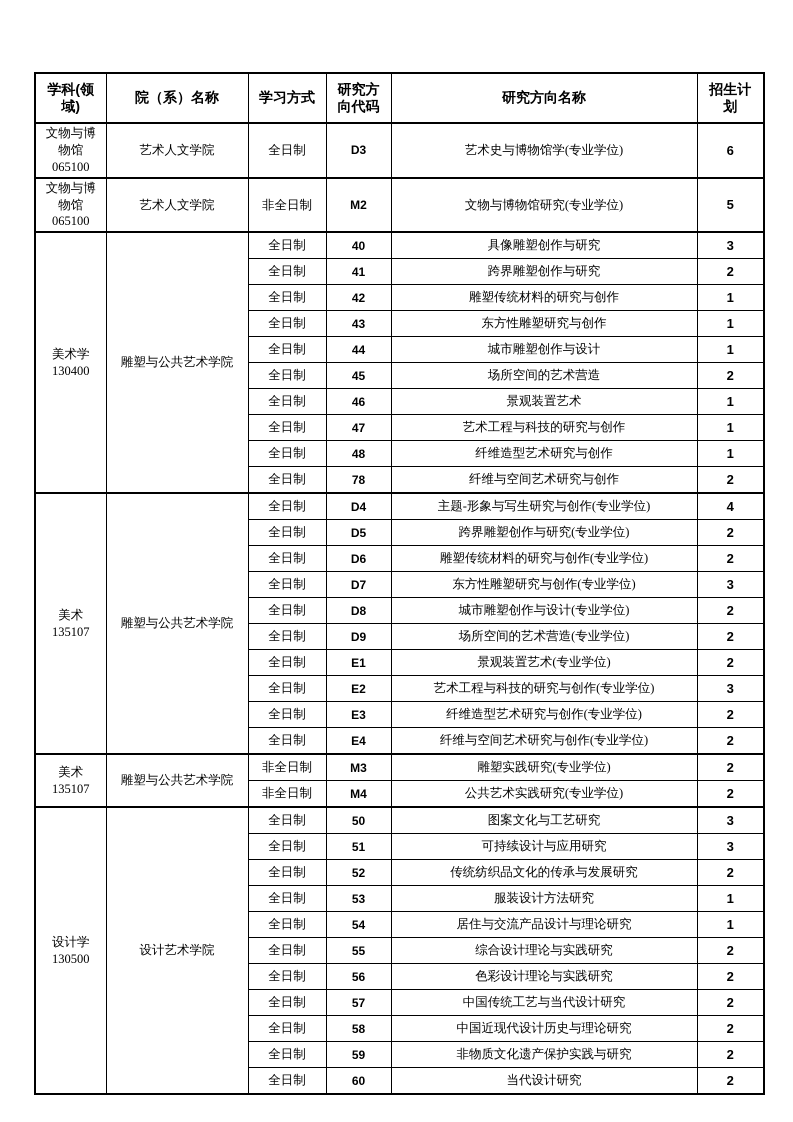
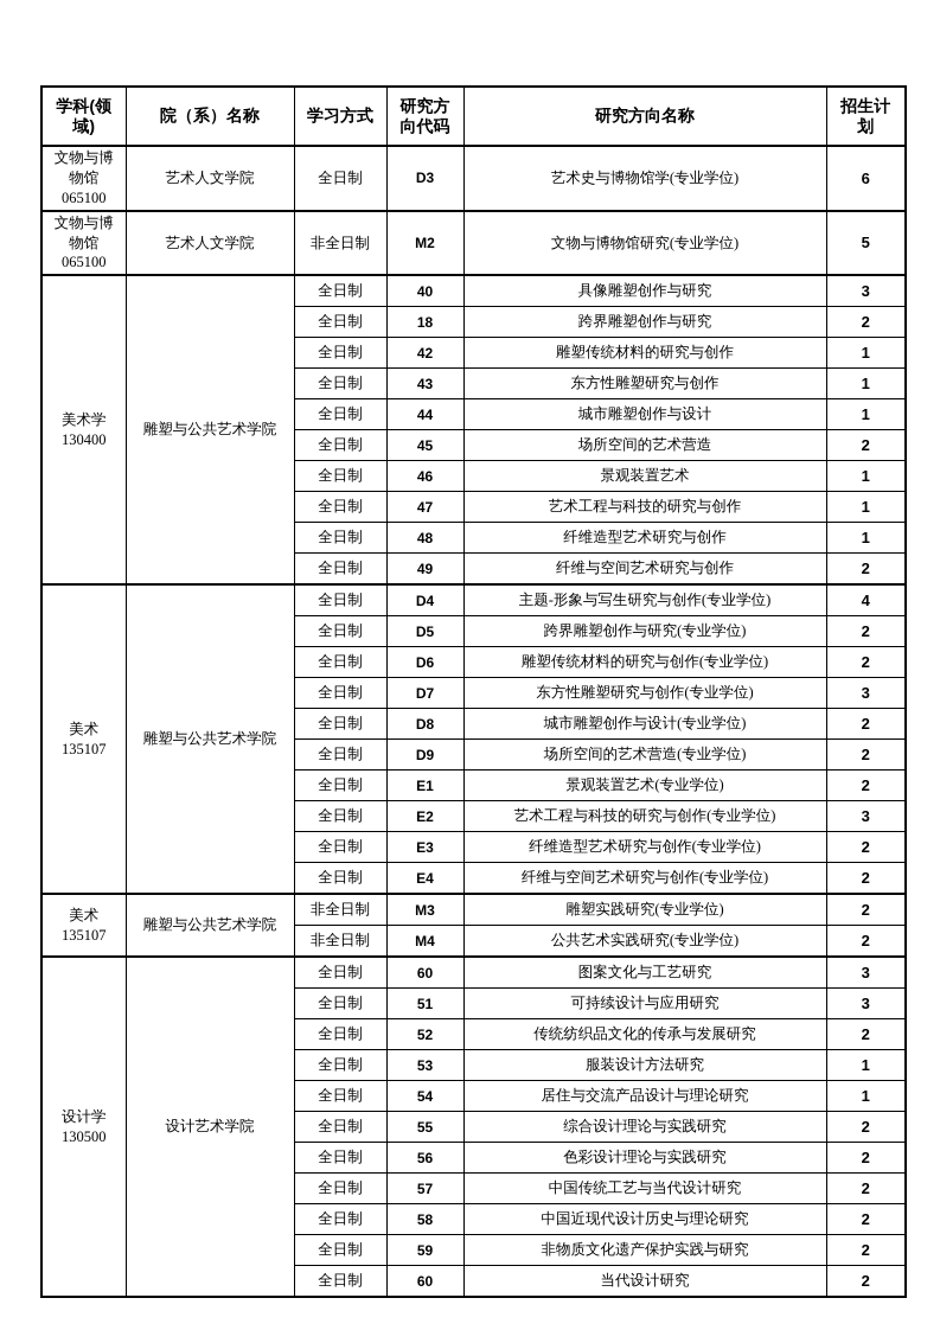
  学科(领域)	院（系）名称	学习方式	研究方向代码	研究方向名称	招生计划
  文物与博物馆065100	艺术人文学院	全日制	D3	艺术史与博物馆学(专业学位)	6
  文物与博物馆065100	艺术人文学院	非全日制	M2	文物与博物馆研究(专业学位)	5
  美术学130400	雕塑与公共艺术学院	全日制	40	具像雕塑创作与研究	3
- 全日制	41	跨界雕塑创作与研究	2
+ 全日制	18	跨界雕塑创作与研究	2
  全日制	42	雕塑传统材料的研究与创作	1
  全日制	43	东方性雕塑研究与创作	1
  全日制	44	城市雕塑创作与设计	1
  全日制	45	场所空间的艺术营造	2
  全日制	46	景观装置艺术	1
  全日制	47	艺术工程与科技的研究与创作	1
  全日制	48	纤维造型艺术研究与创作	1
- 全日制	78	纤维与空间艺术研究与创作	2
+ 全日制	49	纤维与空间艺术研究与创作	2
  美术135107	雕塑与公共艺术学院	全日制	D4	主题-形象与写生研究与创作(专业学位)	4
  全日制	D5	跨界雕塑创作与研究(专业学位)	2
  全日制	D6	雕塑传统材料的研究与创作(专业学位)	2
  全日制	D7	东方性雕塑研究与创作(专业学位)	3
  全日制	D8	城市雕塑创作与设计(专业学位)	2
  全日制	D9	场所空间的艺术营造(专业学位)	2
  全日制	E1	景观装置艺术(专业学位)	2
  全日制	E2	艺术工程与科技的研究与创作(专业学位)	3
  全日制	E3	纤维造型艺术研究与创作(专业学位)	2
  全日制	E4	纤维与空间艺术研究与创作(专业学位)	2
  美术135107	雕塑与公共艺术学院	非全日制	M3	雕塑实践研究(专业学位)	2
  非全日制	M4	公共艺术实践研究(专业学位)	2
- 设计学130500	设计艺术学院	全日制	50	图案文化与工艺研究	3
+ 设计学130500	设计艺术学院	全日制	60	图案文化与工艺研究	3
  全日制	51	可持续设计与应用研究	3
  全日制	52	传统纺织品文化的传承与发展研究	2
  全日制	53	服装设计方法研究	1
  全日制	54	居住与交流产品设计与理论研究	1
  全日制	55	综合设计理论与实践研究	2
  全日制	56	色彩设计理论与实践研究	2
  全日制	57	中国传统工艺与当代设计研究	2
  全日制	58	中国近现代设计历史与理论研究	2
  全日制	59	非物质文化遗产保护实践与研究	2
  全日制	60	当代设计研究	2
